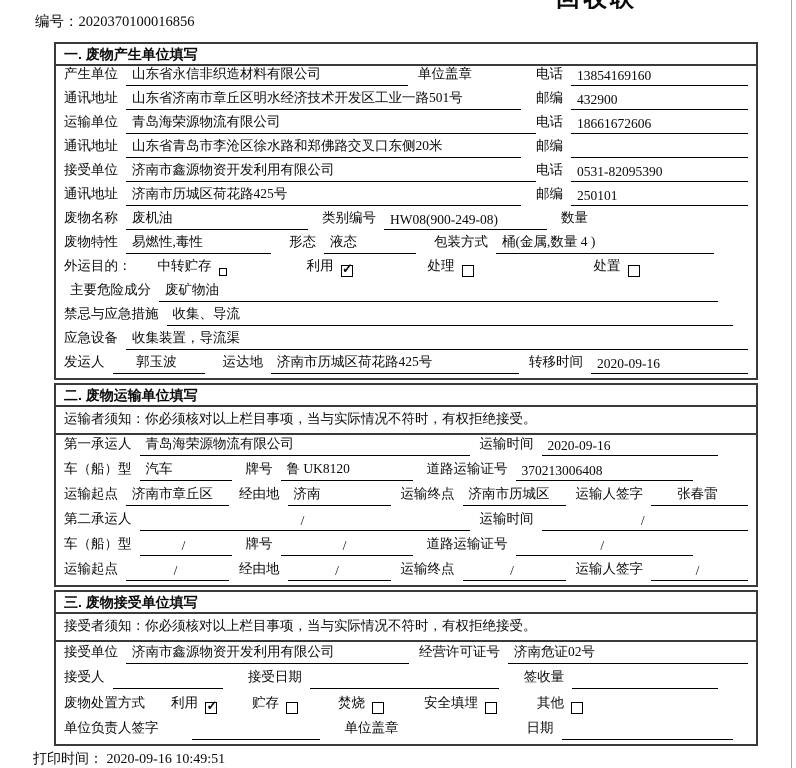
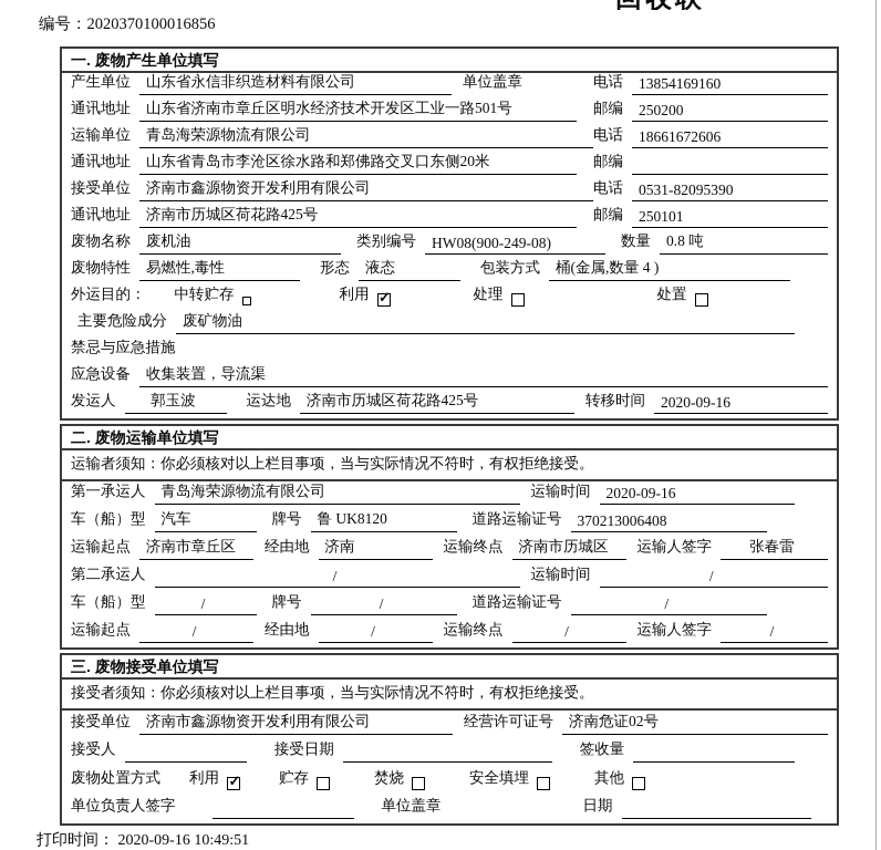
  编号：2020370100016856
  一. 废物产生单位填写
  产生单位
  山东省永信非织造材料有限公司
  单位盖章
  电话
  13854169160
  通讯地址
  山东省济南市章丘区明水经济技术开发区工业一路501号
  邮编
- 432900
+ 250200
  运输单位
  青岛海荣源物流有限公司
  电话
  18661672606
  通讯地址
  山东省青岛市李沧区徐水路和郑佛路交叉口东侧20米
  邮编
  接受单位
  济南市鑫源物资开发利用有限公司
  电话
  0531-82095390
  通讯地址
  济南市历城区荷花路425号
  邮编
  250101
  废物名称
  废机油
  类别编号
  HW08(900-249-08)
  数量
+ 0.8 吨
  废物特性
  易燃性,毒性
  形态
  液态
  包装方式
  桶(金属,数量 4 )
  外运目的：
  中转贮存
  利用
  ✓
  处理
  处置
  主要危险成分
  废矿物油
  禁忌与应急措施
- 收集、导流
  应急设备
  收集装置，导流渠
  发运人
  郭玉波
  运达地
  济南市历城区荷花路425号
  转移时间
  2020-09-16
  二. 废物运输单位填写
  运输者须知：
  你必须核对以上栏目事项，当与实际情况不符时，有权拒绝接受。
  第一承运人
  青岛海荣源物流有限公司
  运输时间
  2020-09-16
  车（船）型
  汽车
  牌号
  鲁 UK8120
  道路运输证号
  370213006408
  运输起点
  济南市章丘区
  经由地
  济南
  运输终点
  济南市历城区
  运输人签字
  张春雷
  第二承运人
  /
  运输时间
  /
  车（船）型
  /
  牌号
  /
  道路运输证号
  /
  运输起点
  /
  经由地
  /
  运输终点
  /
  运输人签字
  /
  三. 废物接受单位填写
  接受者须知：
  你必须核对以上栏目事项，当与实际情况不符时，有权拒绝接受。
  接受单位
  济南市鑫源物资开发利用有限公司
  经营许可证号
  济南危证02号
  接受人
  接受日期
  签收量
  废物处置方式
  利用
  ✓
  贮存
  焚烧
  安全填埋
  其他
  单位负责人签字
  单位盖章
  日期
  打印时间： 2020-09-16 10:49:51
